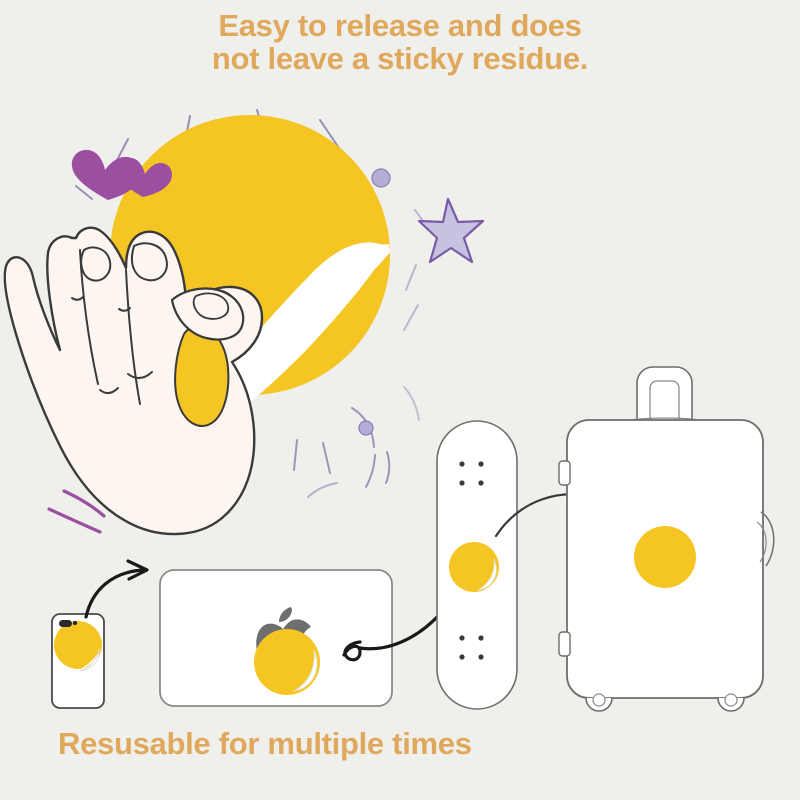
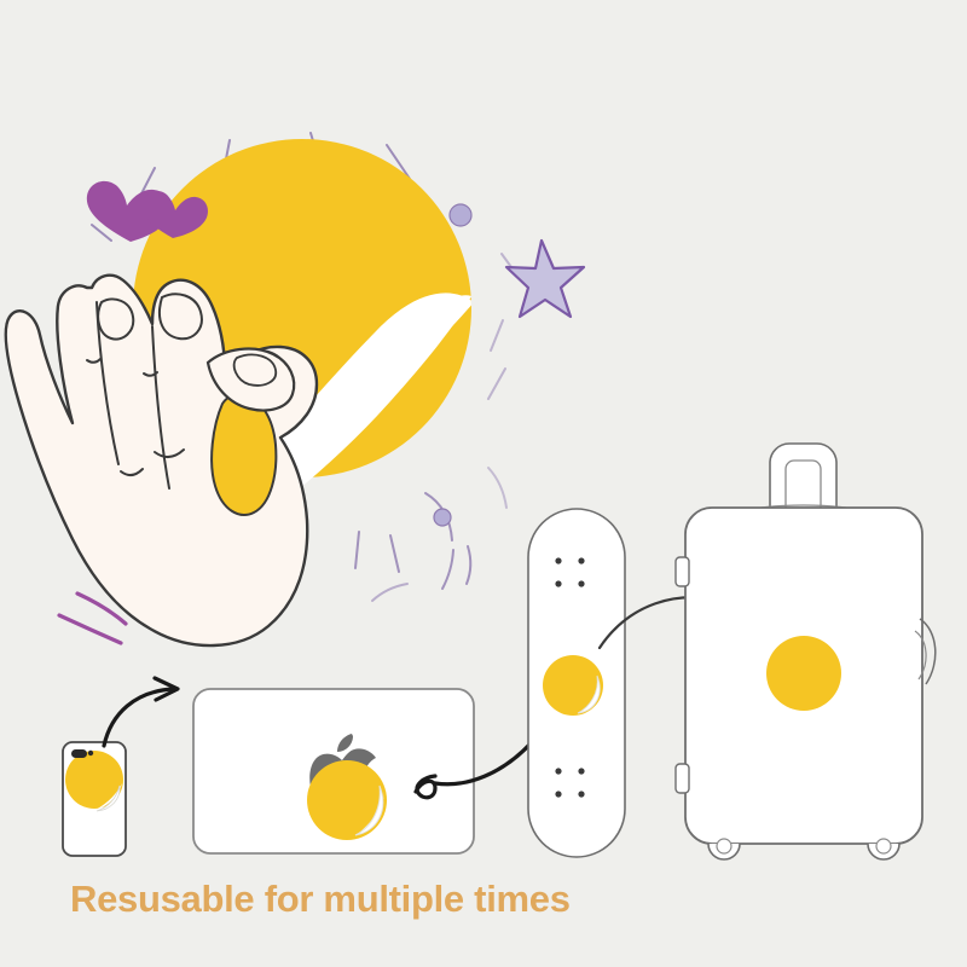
- Easy to release and does
- not leave a sticky residue.
  Resusable for multiple times
